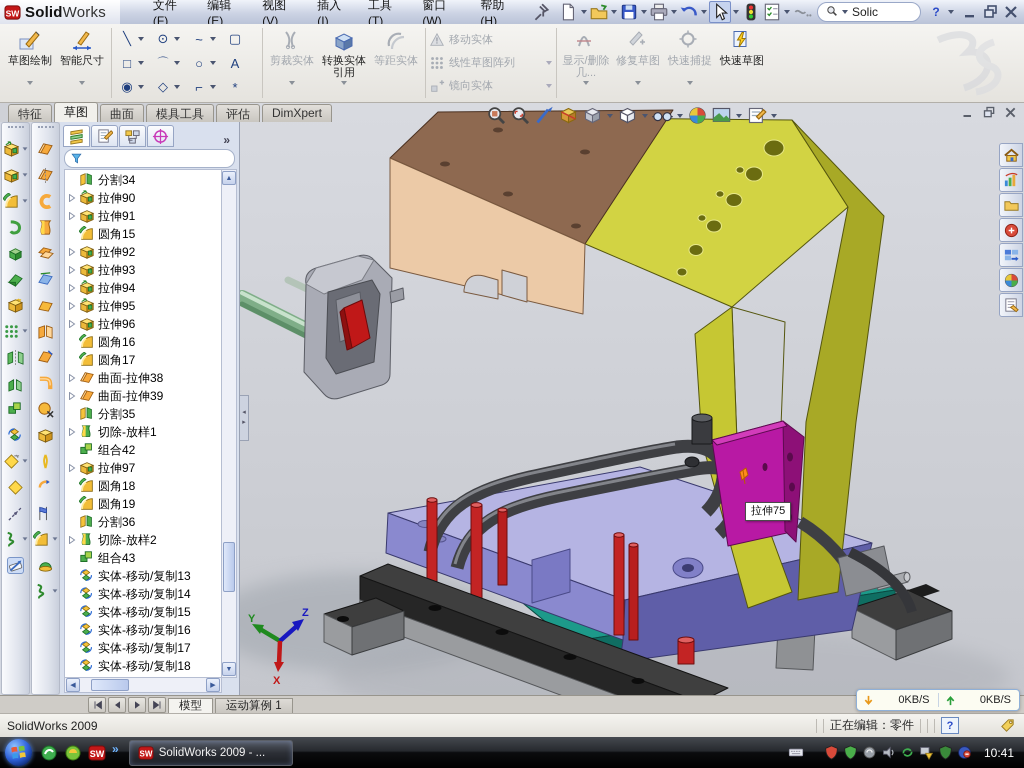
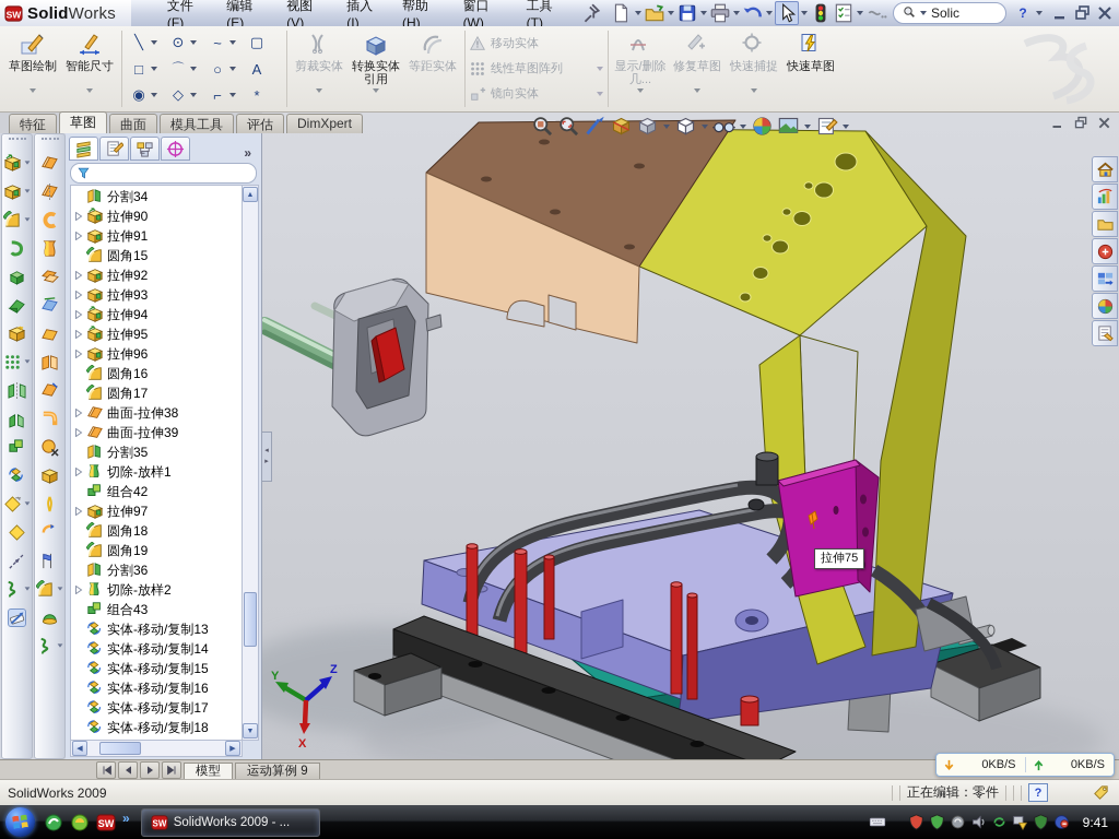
  SW
  SolidWorks
  文件(F)
  编辑(E)
  视图(V)
  插入(I)
- 工具(T)
+ 帮助(H)
  窗口(W)
- 帮助(H)
+ 工具(T)
  Solic
  ?
  草图绘制
  智能尺寸
  ╲
  ⊙
  ~
  ▢
  □
  ⌒
  ○
  A
  ◉
  ◇
  ⌐
  *
  剪裁实体
  转换实体引用
  等距实体
  !
  移动实体
  线性草图阵列
  镜向实体
  显示/删除几...
  修复草图
  快速捕捉
  快速草图
  特征
  草图
  曲面
  模具工具
  评估
  DimXpert
  »
  分割34
  拉伸90
  拉伸91
  圆角15
  拉伸92
  拉伸93
  拉伸94
  拉伸95
  拉伸96
  圆角16
  圆角17
  曲面-拉伸38
  曲面-拉伸39
  分割35
  切除-放样1
  组合42
  拉伸97
  圆角18
  圆角19
  分割36
  切除-放样2
  组合43
  实体-移动/复制13
  实体-移动/复制14
  实体-移动/复制15
  实体-移动/复制16
  实体-移动/复制17
  实体-移动/复制18
  Y
  Z
  X
  拉伸75
  模型
- 运动算例 1
+ 运动算例 9
  SolidWorks 2009
  正在编辑：零件
  ?
  0KB/S
  0KB/S
  SW
  »
  SW
  SolidWorks 2009 - ...
- 10:41
+ 9:41
